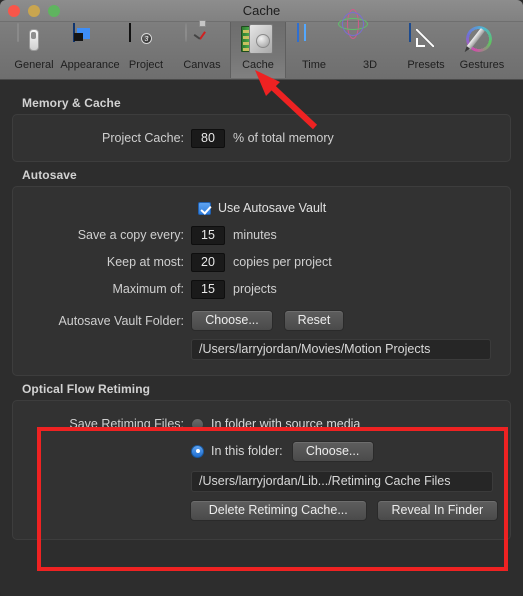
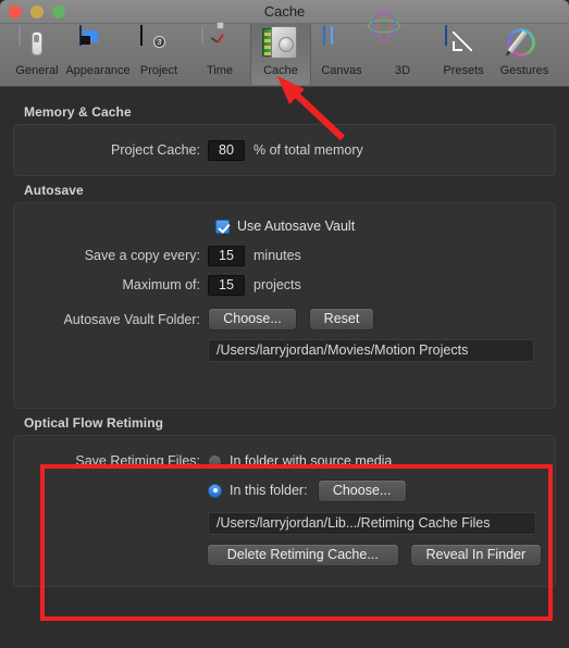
  Cache
  General
  Appearance
  Project
- Canvas
+ Time
  Cache
- Time
+ Canvas
  3D
  Presets
  Gestures
  Memory & Cache
  Project Cache:
  80
  % of total memory
  Autosave
  Use Autosave Vault
  Save a copy every:
  15
  minutes
- Keep at most:
- 20
- copies per project
  Maximum of:
  15
  projects
  Autosave Vault Folder:
  Choose...
  Reset
  /Users/larryjordan/Movies/Motion Projects
  Optical Flow Retiming
  Save Retiming Files:
  In folder with source media
  In this folder:
  Choose...
  /Users/larryjordan/Lib.../Retiming Cache Files
  Delete Retiming Cache...
  Reveal In Finder
